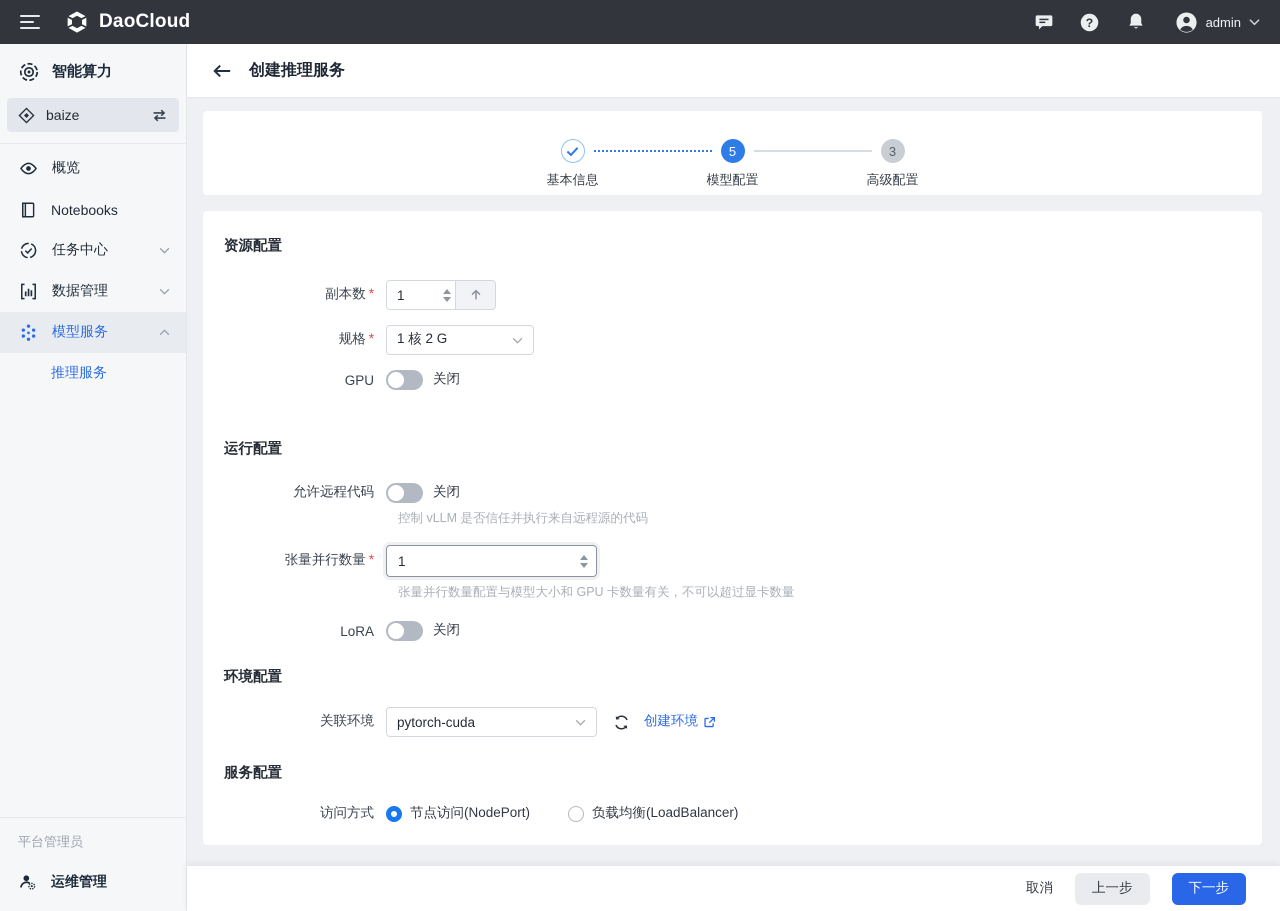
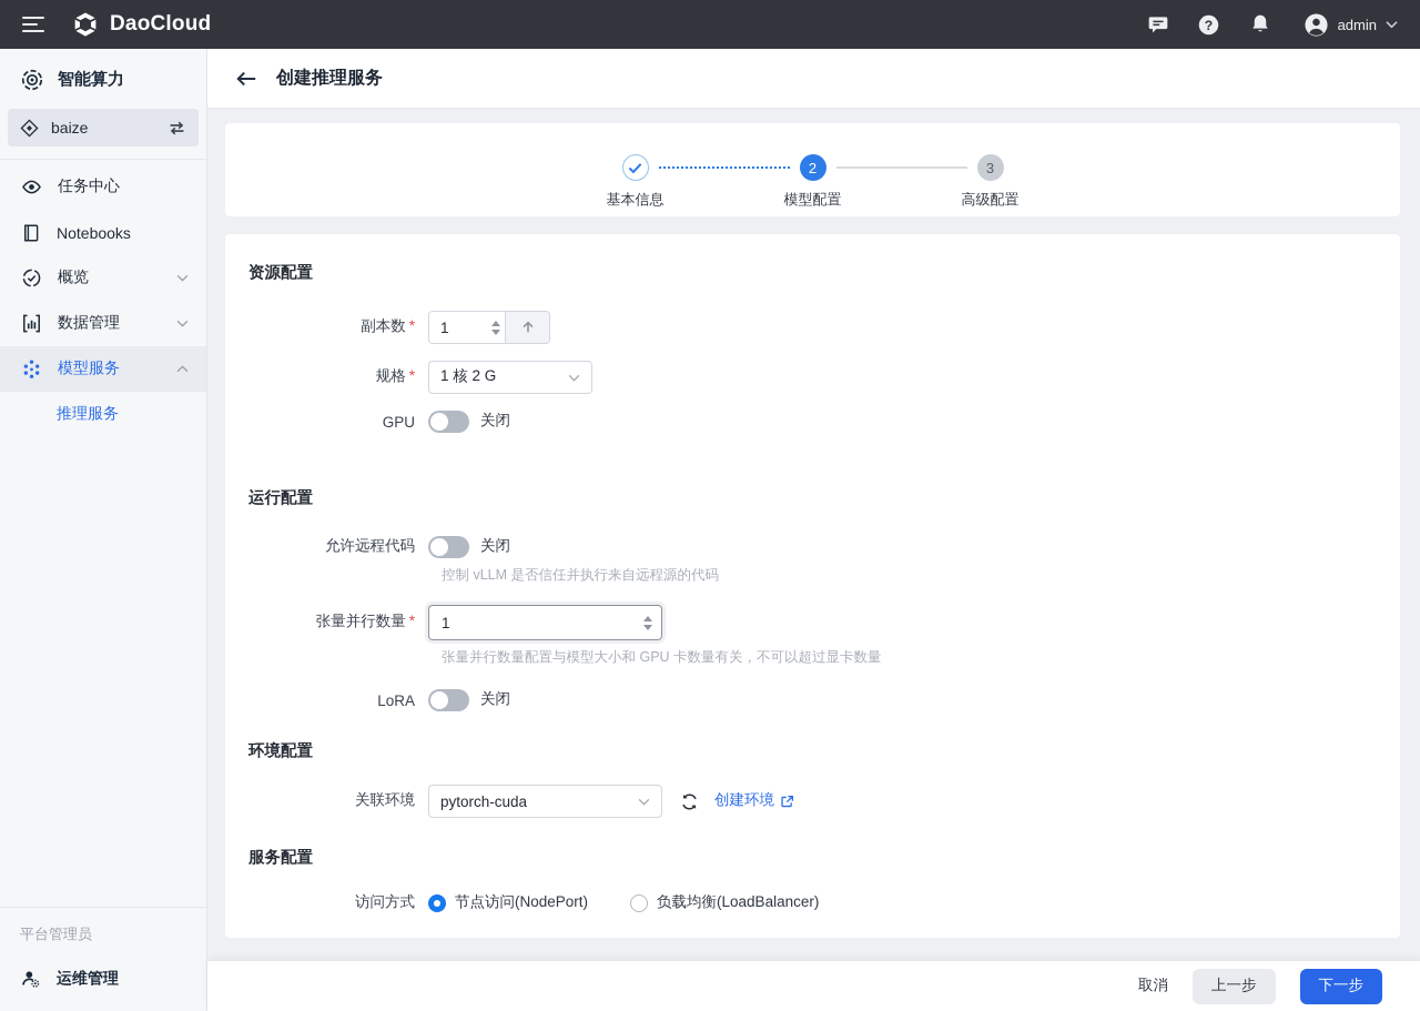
  DaoCloud
  ?
  admin
  智能算力
  baize
- 概览
+ 任务中心
  Notebooks
- 任务中心
+ 概览
  数据管理
  模型服务
  推理服务
  平台管理员
  运维管理
  创建推理服务
  基本信息
- 5
+ 2
  模型配置
  3
  高级配置
  资源配置
  副本数 *
  1
  规格 *
  1 核 2 G
  GPU
  关闭
  运行配置
  允许远程代码
  关闭
  控制 vLLM 是否信任并执行来自远程源的代码
  张量并行数量 *
  1
  张量并行数量配置与模型大小和 GPU 卡数量有关，不可以超过显卡数量
  LoRA
  关闭
  环境配置
  关联环境
  pytorch-cuda
  创建环境
  服务配置
  访问方式
  节点访问(NodePort)
  负载均衡(LoadBalancer)
  取消
  上一步
  下一步
